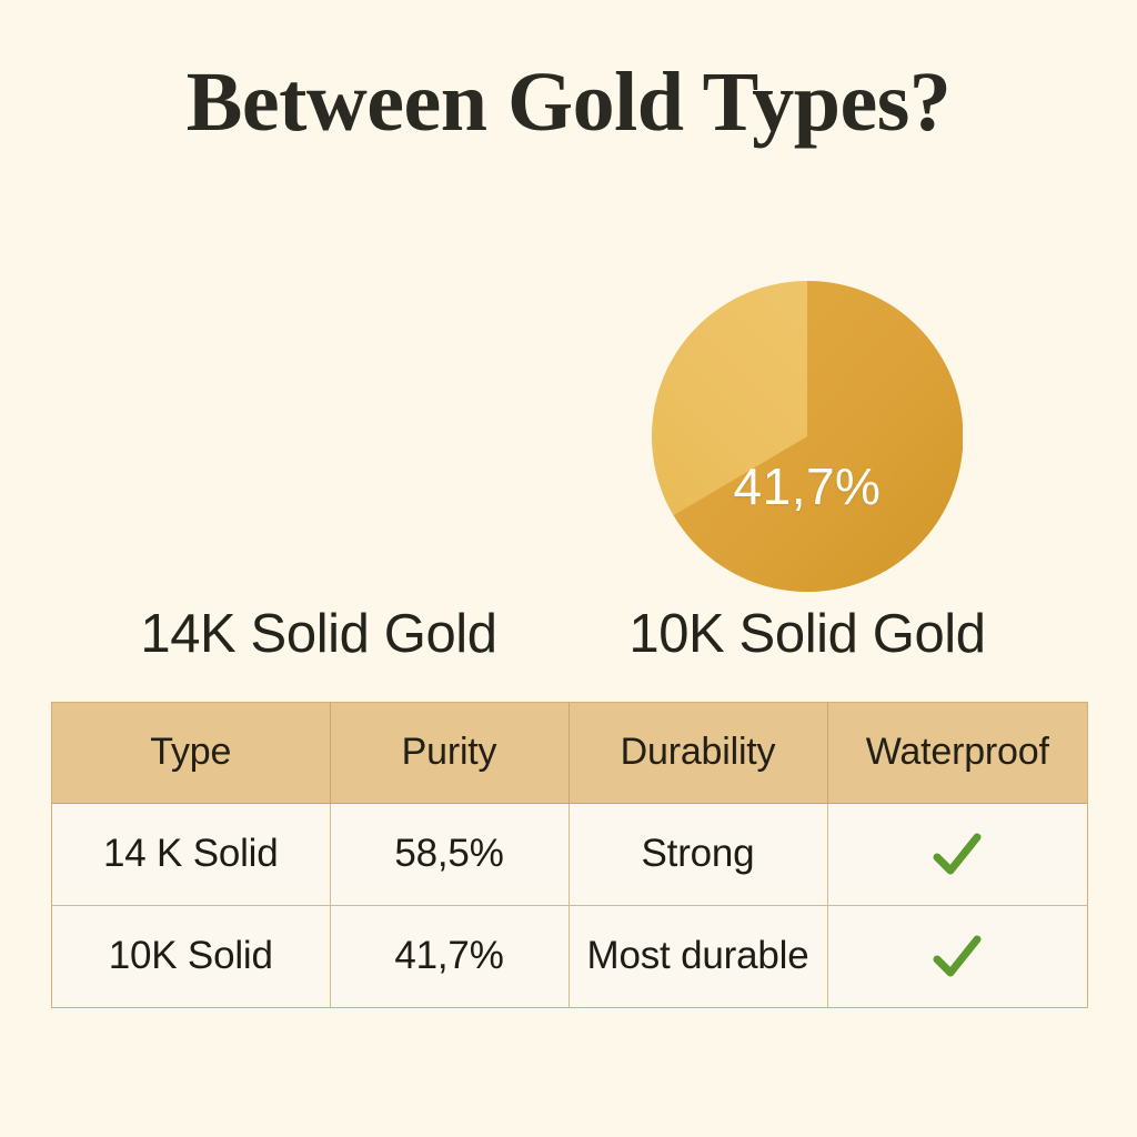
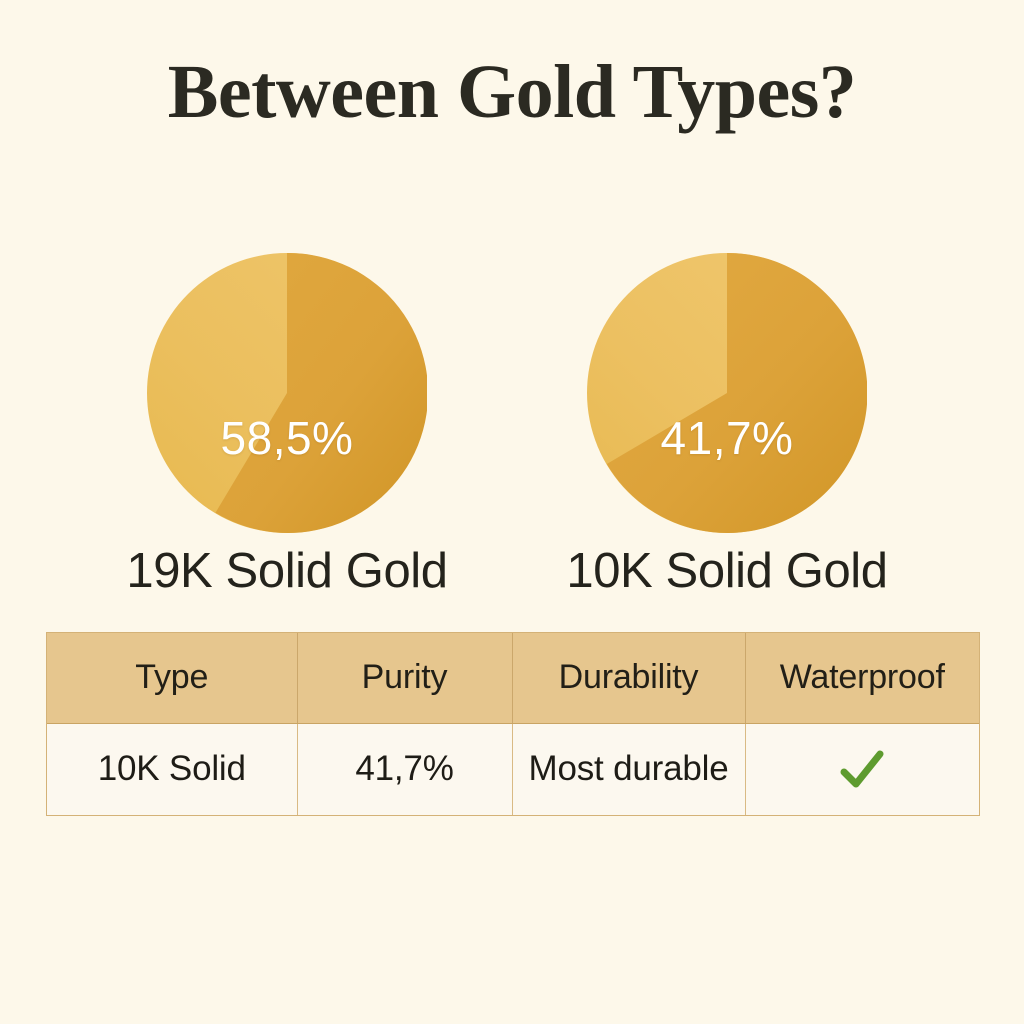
  Between Gold Types?
+ 58,5%
  41,7%
- 14K Solid Gold
+ 19K Solid Gold
  10K Solid Gold
  Type	Purity	Durability	Waterproof
- 14 K Solid	58,5%	Strong
  10K Solid	41,7%	Most durable
